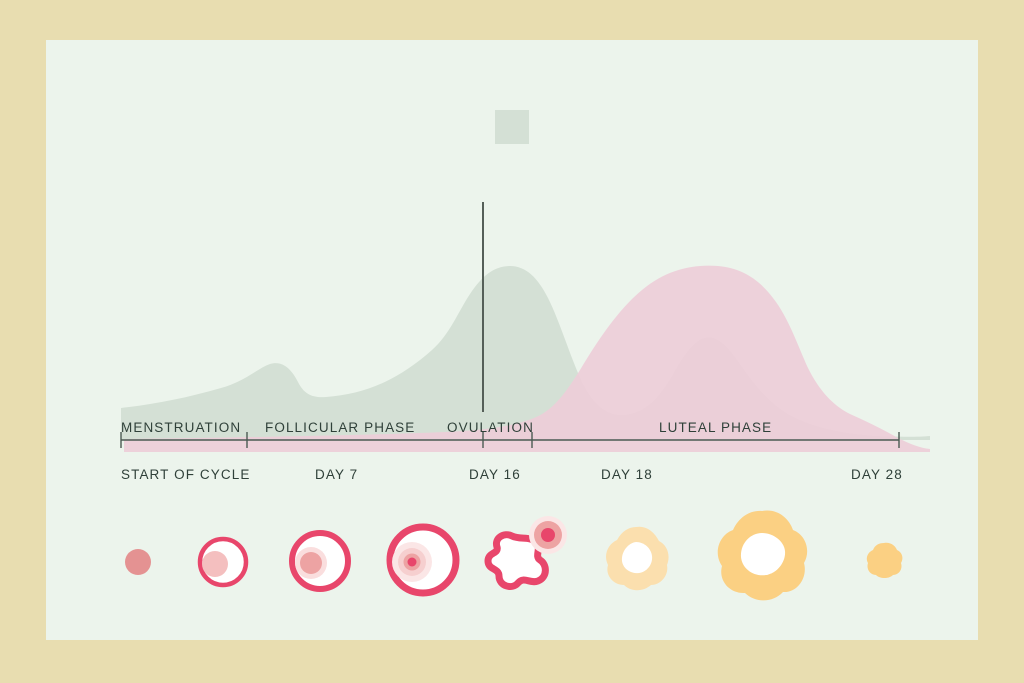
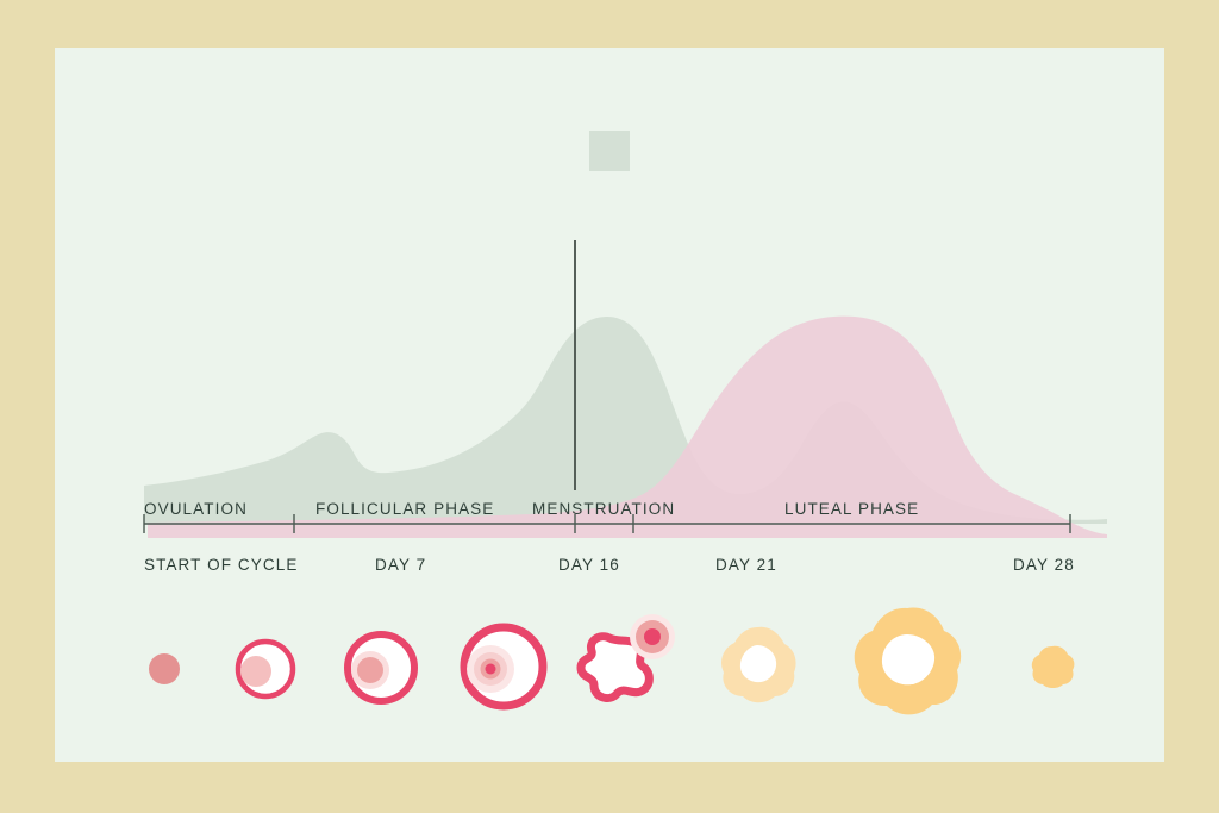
- MENSTRUATION
+ OVULATION
  FOLLICULAR PHASE
- OVULATION
+ MENSTRUATION
  LUTEAL PHASE
  START OF CYCLE
  DAY 7
  DAY 16
- DAY 18
+ DAY 21
  DAY 28
